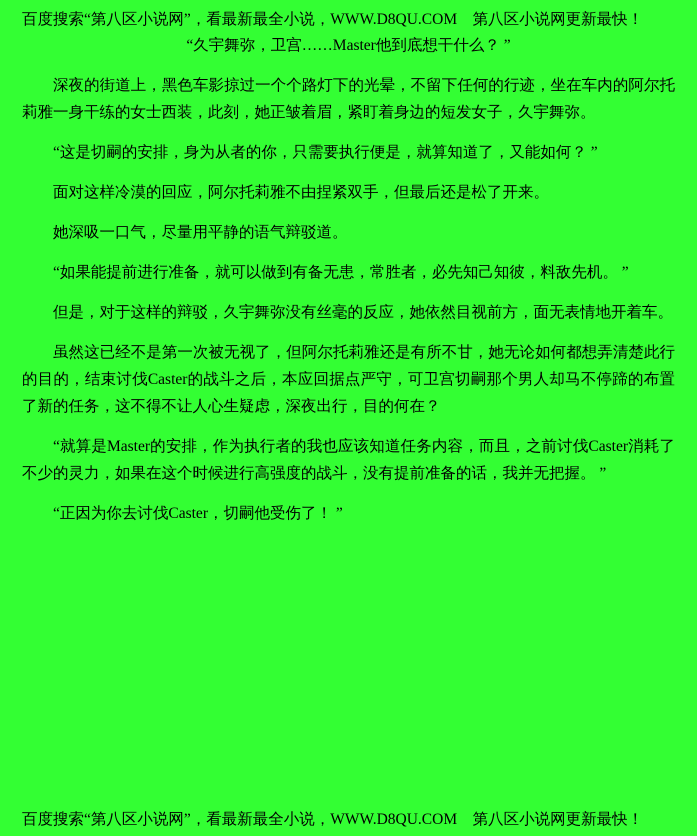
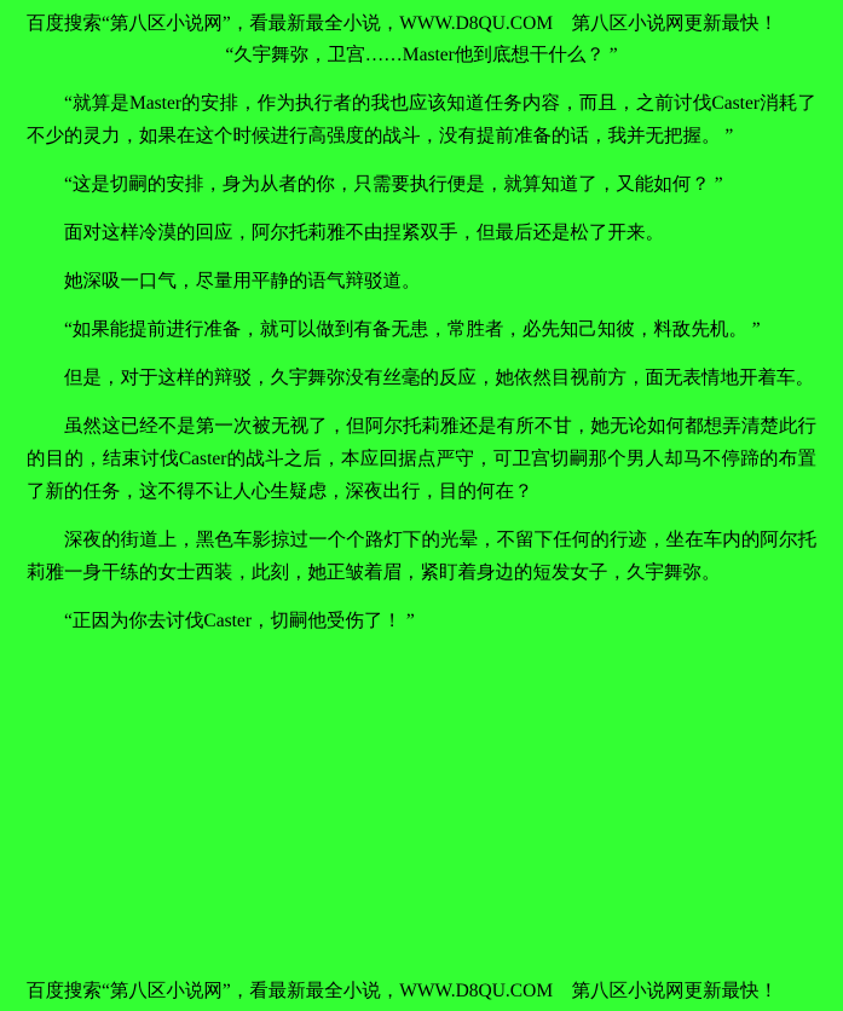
  百度搜索“第八区小说网”，看最新最全小说，WWW.D8QU.COM 第八区小说网更新最快！
  “久宇舞弥，卫宫……Master他到底想干什么？ ”
- 深夜的街道上，黑色车影掠过一个个路灯下的光晕，不留下任何的行迹，坐在车内的阿尔托莉雅一身干练的女士西装，此刻，她正皱着眉，紧盯着身边的短发女子，久宇舞弥。
+ “就算是Master的安排，作为执行者的我也应该知道任务内容，而且，之前讨伐Caster消耗了不少的灵力，如果在这个时候进行高强度的战斗，没有提前准备的话，我并无把握。 ”
  “这是切嗣的安排，身为从者的你，只需要执行便是，就算知道了，又能如何？ ”
  面对这样冷漠的回应，阿尔托莉雅不由捏紧双手，但最后还是松了开来。
  她深吸一口气，尽量用平静的语气辩驳道。
  “如果能提前进行准备，就可以做到有备无患，常胜者，必先知己知彼，料敌先机。 ”
  但是，对于这样的辩驳，久宇舞弥没有丝毫的反应，她依然目视前方，面无表情地开着车。
  虽然这已经不是第一次被无视了，但阿尔托莉雅还是有所不甘，她无论如何都想弄清楚此行的目的，结束讨伐Caster的战斗之后，本应回据点严守，可卫宫切嗣那个男人却马不停蹄的布置了新的任务，这不得不让人心生疑虑，深夜出行，目的何在？
- “就算是Master的安排，作为执行者的我也应该知道任务内容，而且，之前讨伐Caster消耗了不少的灵力，如果在这个时候进行高强度的战斗，没有提前准备的话，我并无把握。 ”
+ 深夜的街道上，黑色车影掠过一个个路灯下的光晕，不留下任何的行迹，坐在车内的阿尔托莉雅一身干练的女士西装，此刻，她正皱着眉，紧盯着身边的短发女子，久宇舞弥。
  “正因为你去讨伐Caster，切嗣他受伤了！ ”
  百度搜索“第八区小说网”，看最新最全小说，WWW.D8QU.COM 第八区小说网更新最快！
